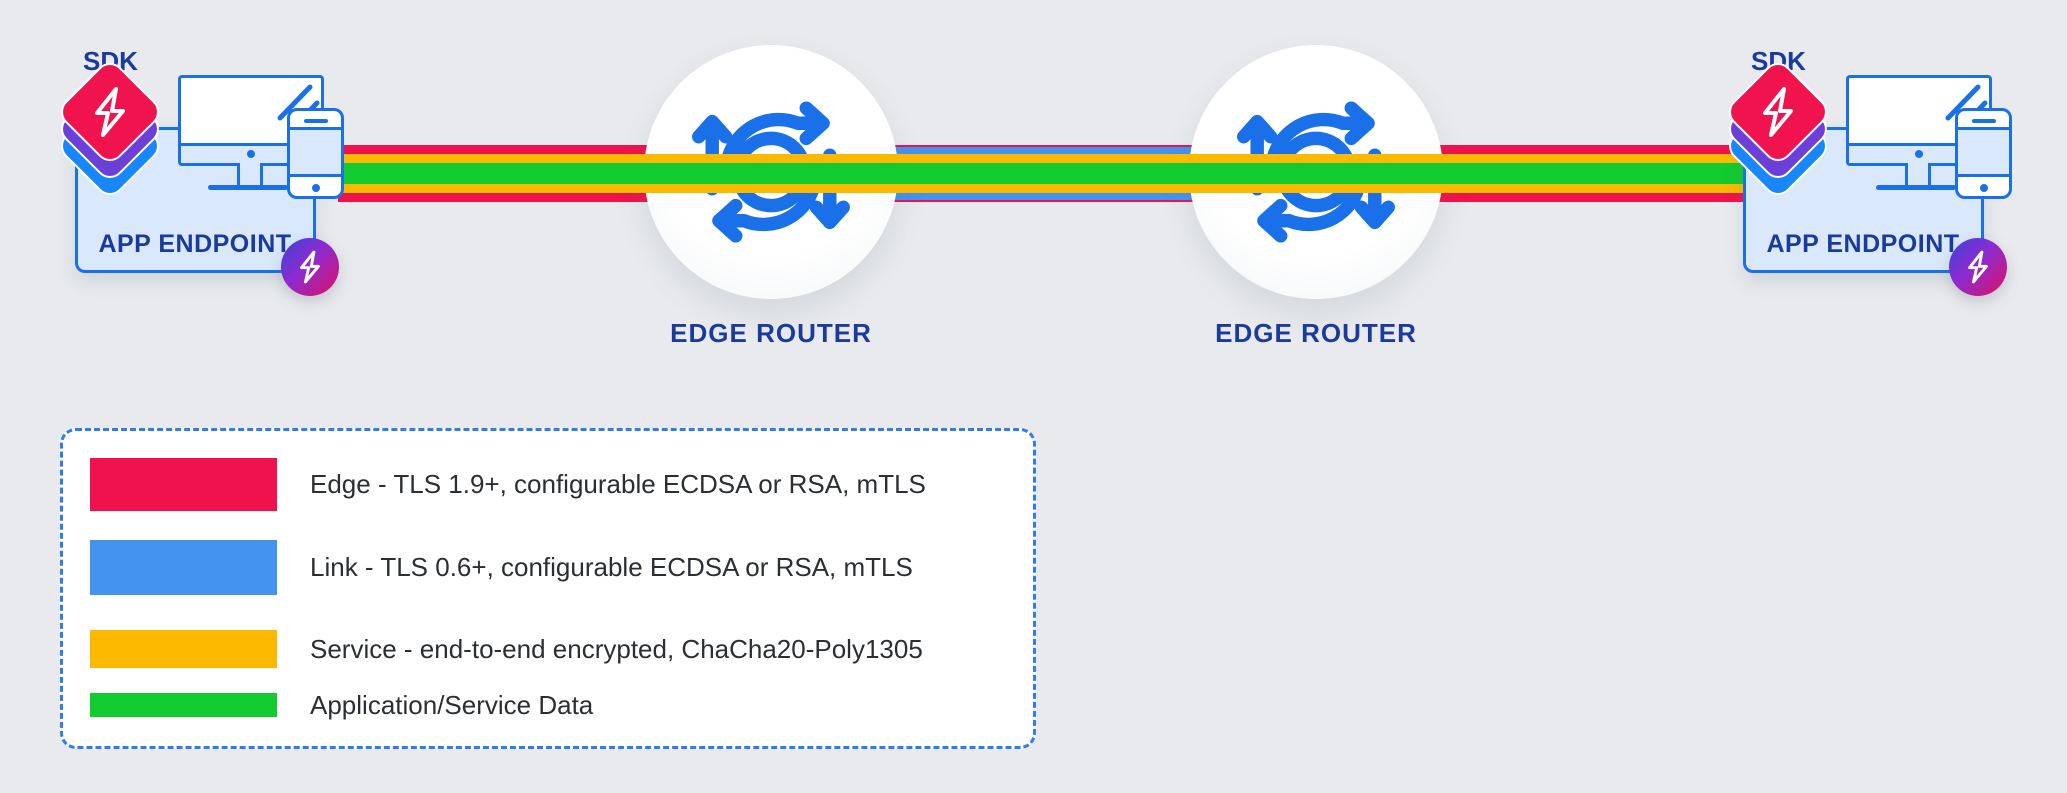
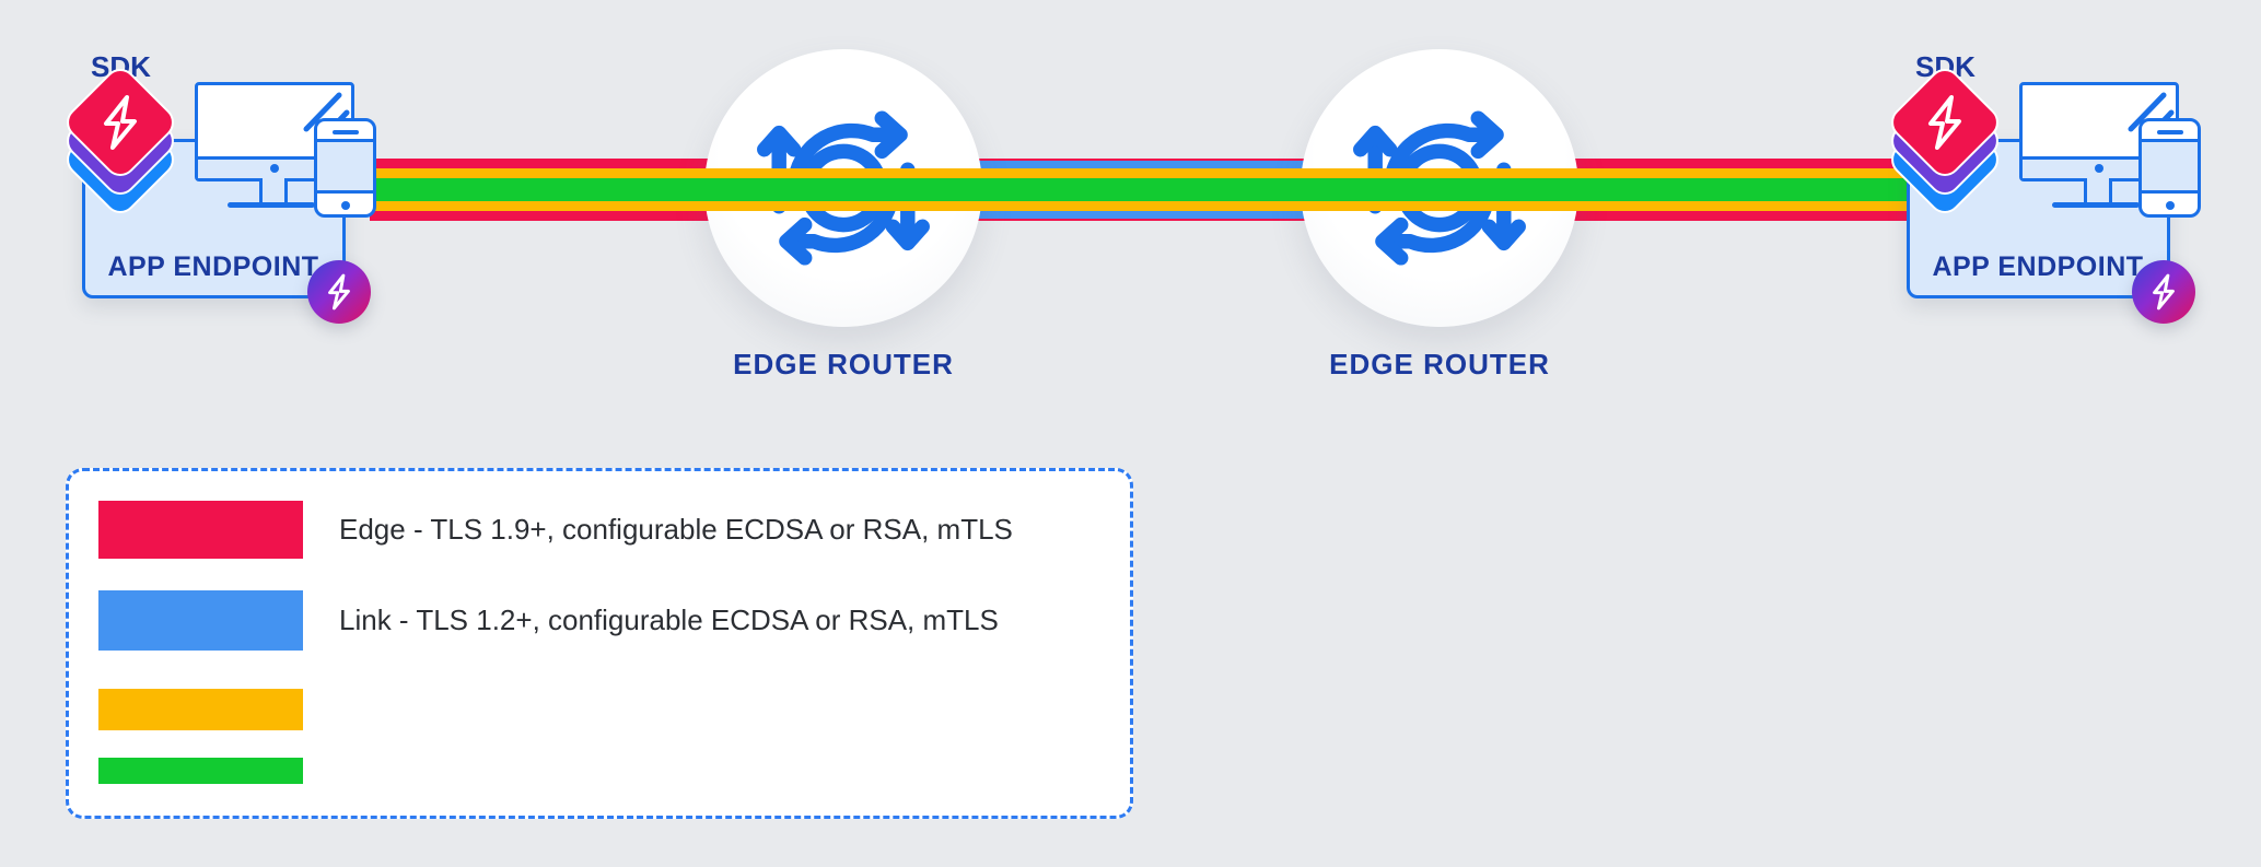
  EDGE ROUTER
  EDGE ROUTER
  SDK
  APP ENDPOINT
  SDK
  APP ENDPOINT
  Edge - TLS 1.9+, configurable ECDSA or RSA, mTLS
- Link - TLS 0.6+, configurable ECDSA or RSA, mTLS
+ Link - TLS 1.2+, configurable ECDSA or RSA, mTLS
- Service - end-to-end encrypted, ChaCha20-Poly1305
- Application/Service Data
